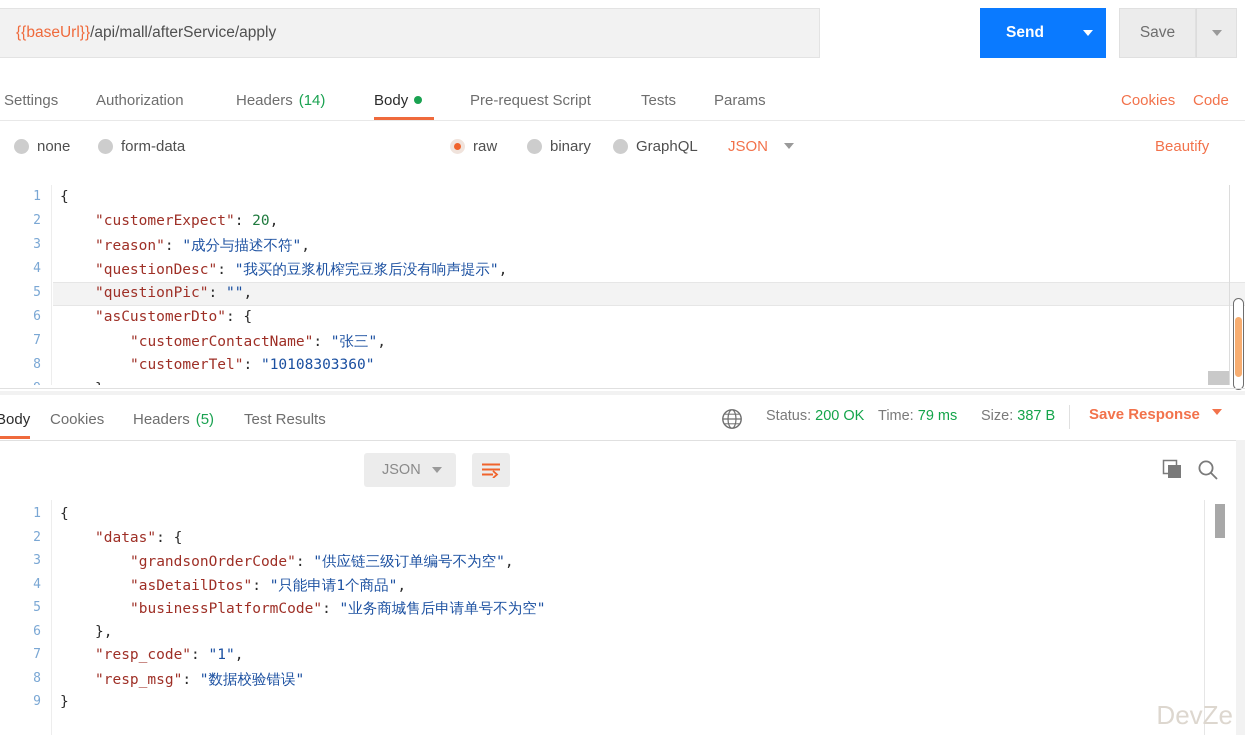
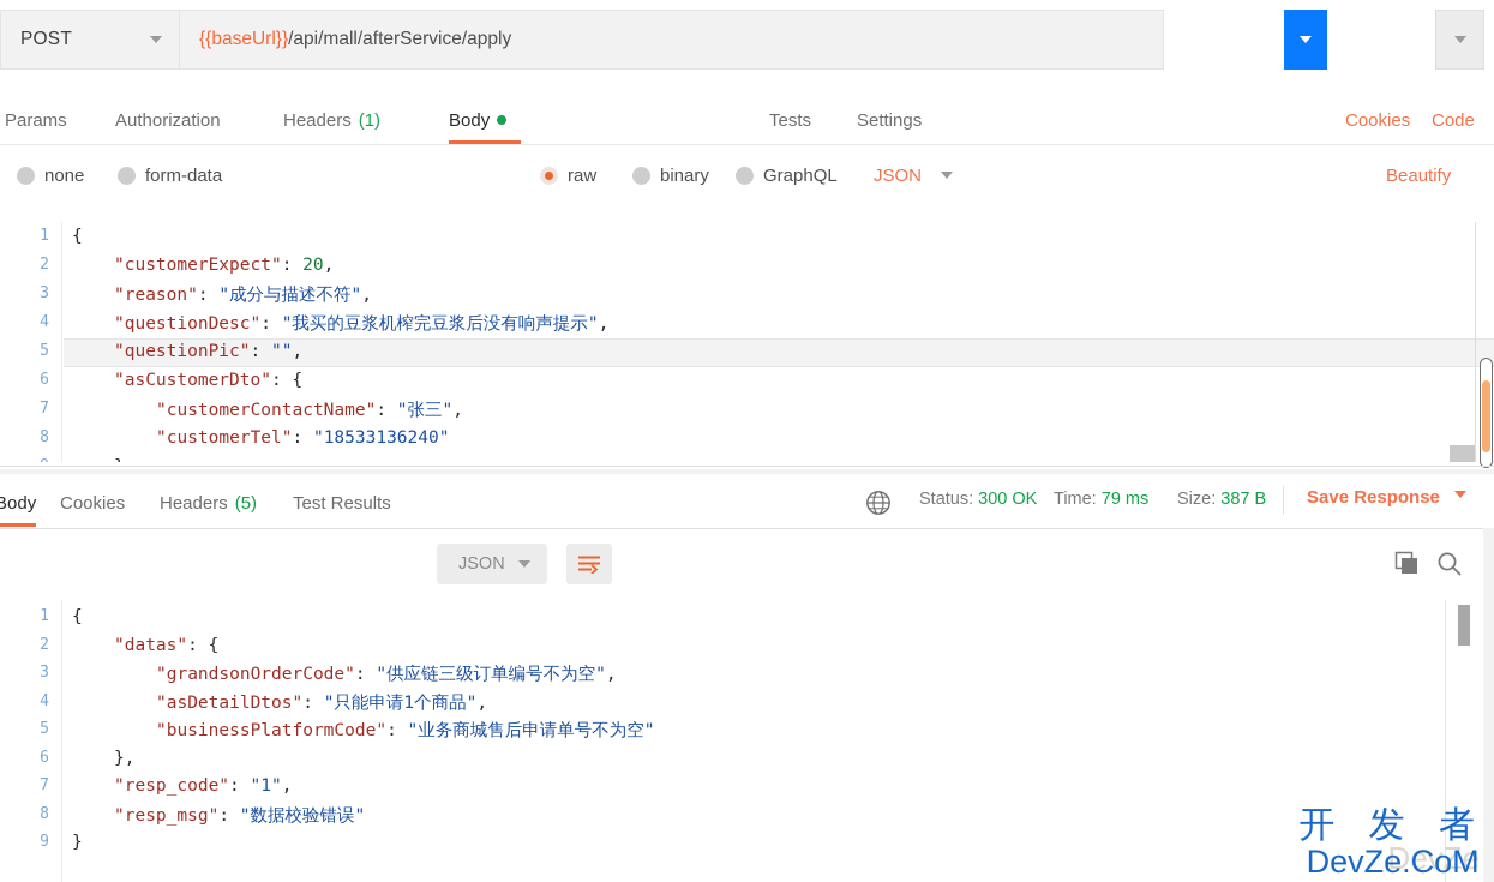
+ POST
  {{baseUrl}}
  /api/mall/afterService/apply
- Send
- Save
- Settings
+ Params
  Authorization
  Headers
- (14)
+ (1)
  Body
- Pre-request Script
  Tests
- Params
+ Settings
  Cookies
  Code
  none
  form-data
  raw
  binary
  GraphQL
  JSON
  Beautify
  1
  2
  3
  4
  5
  6
  7
  8
  {
  "customerExpect": 20,
  "reason": "成分与描述不符",
  "questionDesc": "我买的豆浆机榨完豆浆后没有响声提示",
  "questionPic": "",
  "asCustomerDto": {
  "customerContactName": "张三",
- "customerTel": "10108303360"
+ "customerTel": "18533136240"
  Body
  Cookies
  Headers
  (5)
  Test Results
- Status: 200 OK
+ Status: 300 OK
  Time: 79 ms
  Size: 387 B
  Save Response
  JSON
  1
  2
  3
  4
  5
  6
  7
  8
  9
  {
  "datas": {
  "grandsonOrderCode": "供应链三级订单编号不为空",
  "asDetailDtos": "只能申请1个商品",
  "businessPlatformCode": "业务商城售后申请单号不为空"
  },
  "resp_code": "1",
  "resp_msg": "数据校验错误"
  }
  DevZe
+ 开 发 者
+ DevZe.CoM
